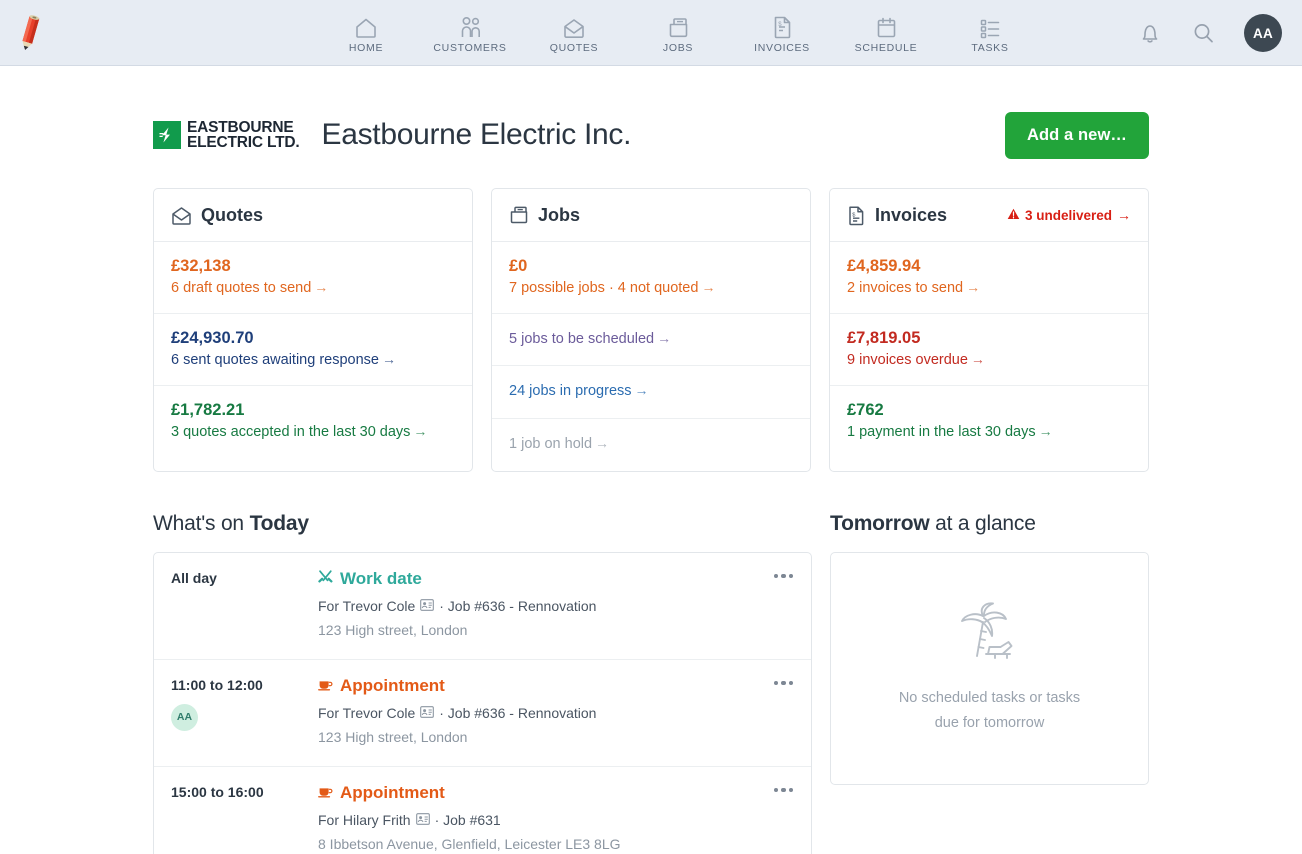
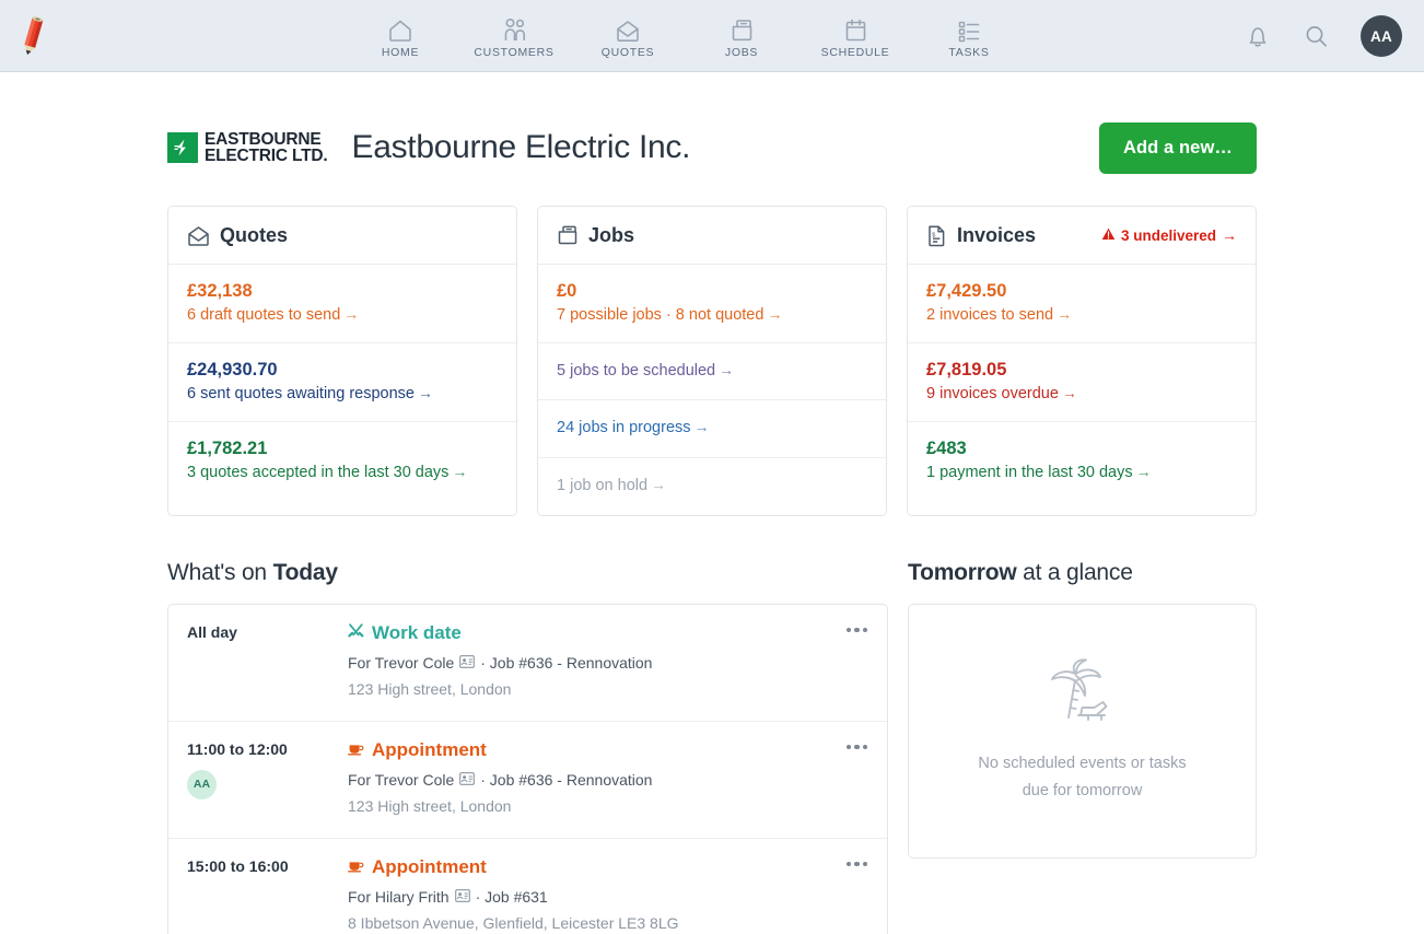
  HOME
  CUSTOMERS
  QUOTES
  JOBS
- INVOICES
  SCHEDULE
  TASKS
  AA
  EASTBOURNE
  ELECTRIC LTD.
  Eastbourne Electric Inc.
  Add a new…
  Quotes
  £32,138
  6 draft quotes to send →
  £24,930.70
  6 sent quotes awaiting response →
  £1,782.21
  3 quotes accepted in the last 30 days →
  Jobs
  £0
- 7 possible jobs · 4 not quoted →
+ 7 possible jobs · 8 not quoted →
  5 jobs to be scheduled →
  24 jobs in progress →
  1 job on hold →
  Invoices
  3 undelivered
  →
- £4,859.94
+ £7,429.50
  2 invoices to send →
  £7,819.05
  9 invoices overdue →
- £762
+ £483
  1 payment in the last 30 days →
  What's on Today
  All day
  Work date
  For Trevor Cole
  · Job #636 - Rennovation
  123 High street, London
  11:00 to 12:00
  AA
  Appointment
  For Trevor Cole
  · Job #636 - Rennovation
  123 High street, London
  15:00 to 16:00
  Appointment
  For Hilary Frith
  · Job #631
  8 Ibbetson Avenue, Glenfield, Leicester LE3 8LG
  Tomorrow at a glance
- No scheduled tasks or tasks
+ No scheduled events or tasks
  due for tomorrow
